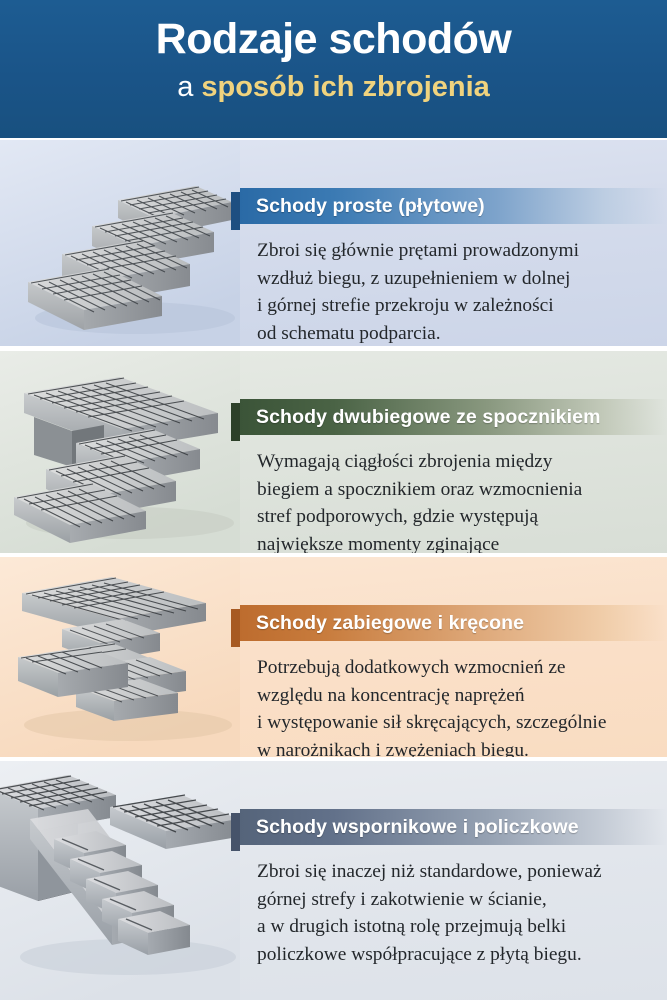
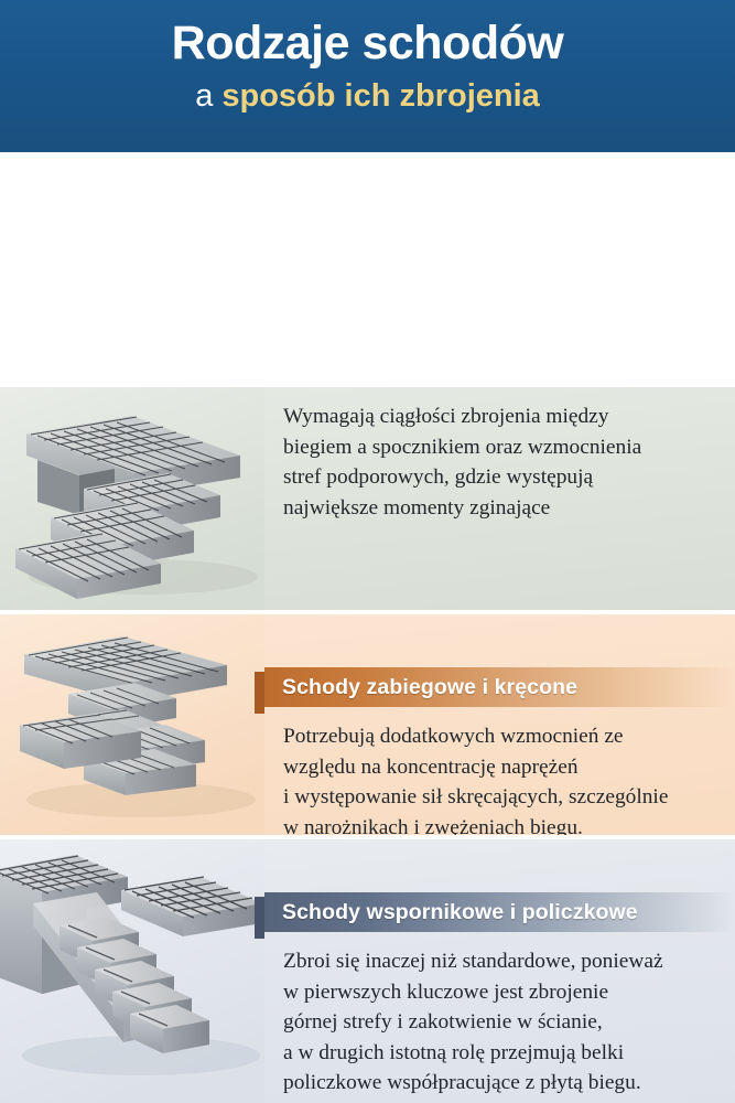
  Rodzaje schodów
  a sposób ich zbrojenia
- Schody proste (płytowe)
- Zbroi się głównie prętami prowadzonymi
- wzdłuż biegu, z uzupełnieniem w dolnej
- i górnej strefie przekroju w zależności
- od schematu podparcia.
- Schody dwubiegowe ze spocznikiem
  Wymagają ciągłości zbrojenia między
  biegiem a spocznikiem oraz wzmocnienia
  stref podporowych, gdzie występują
  największe momenty zginające
  Schody zabiegowe i kręcone
  Potrzebują dodatkowych wzmocnień ze
  względu na koncentrację naprężeń
  i występowanie sił skręcających, szczególnie
  w narożnikach i zwężeniach biegu.
  Schody wspornikowe i policzkowe
  Zbroi się inaczej niż standardowe, ponieważ
+ w pierwszych kluczowe jest zbrojenie
  górnej strefy i zakotwienie w ścianie,
  a w drugich istotną rolę przejmują belki
  policzkowe współpracujące z płytą biegu.
